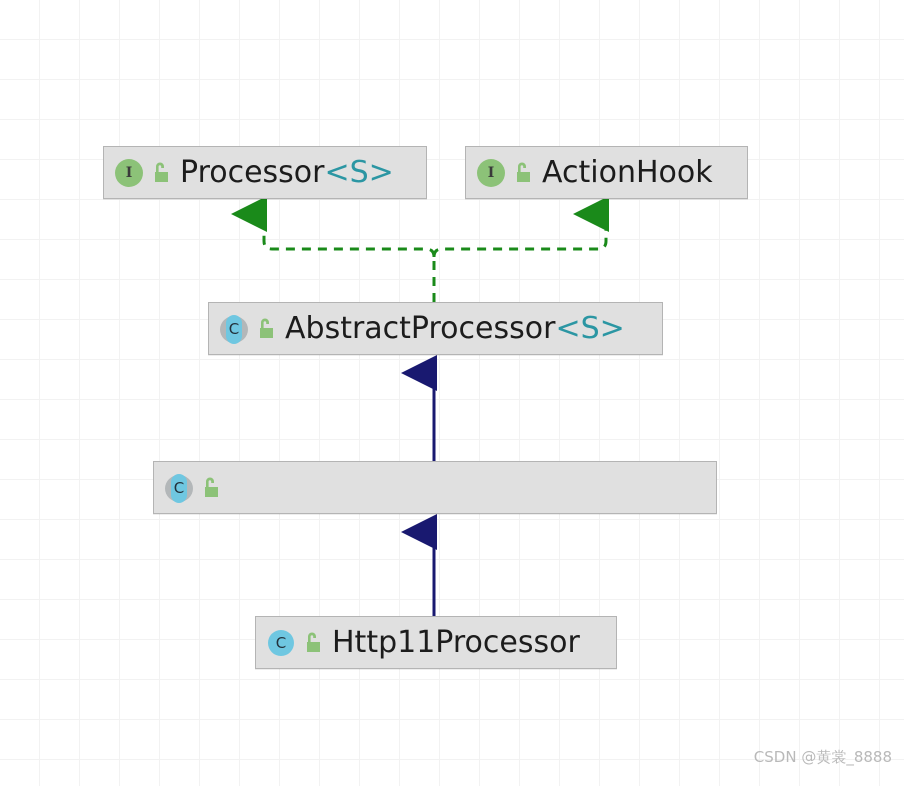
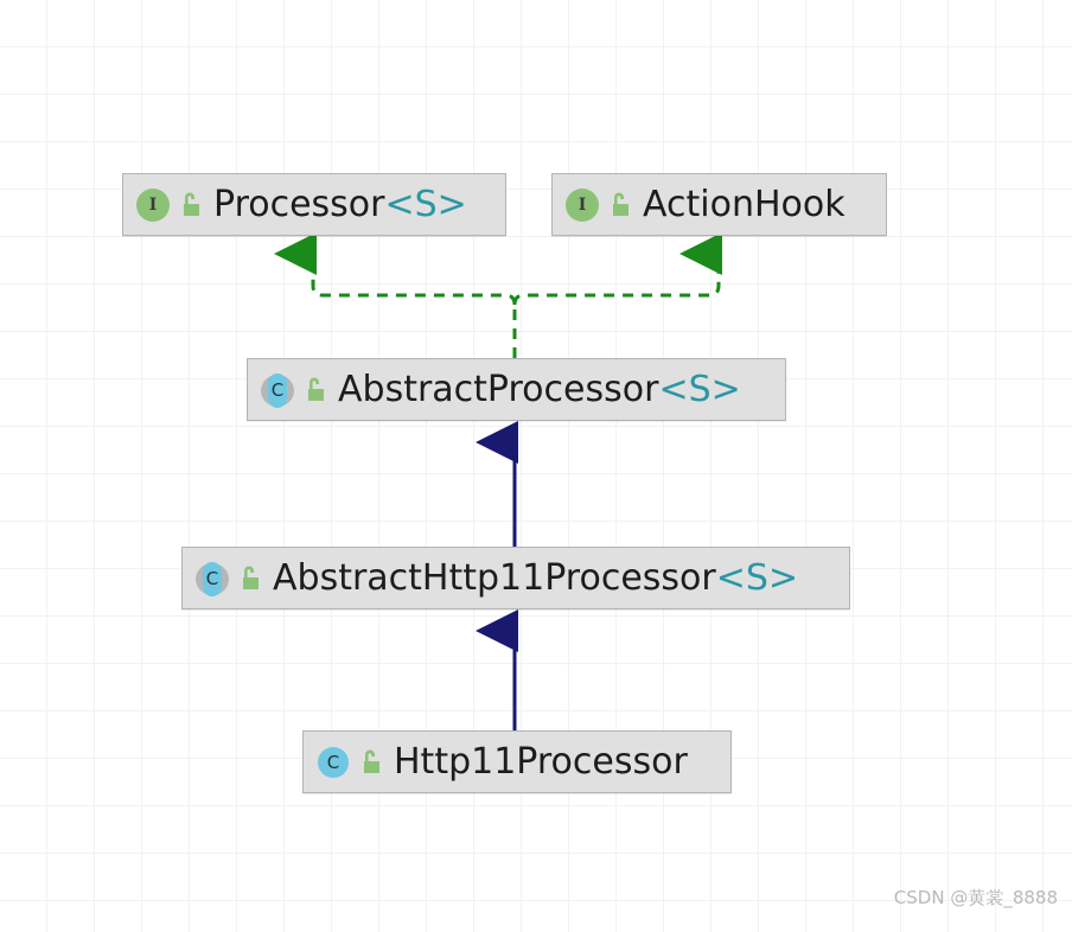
  I
  Processor<S>
  I
  ActionHook
  C
  AbstractProcessor<S>
  C
+ AbstractHttp11Processor<S>
  C
  Http11Processor
  CSDN @黄裳_8888
